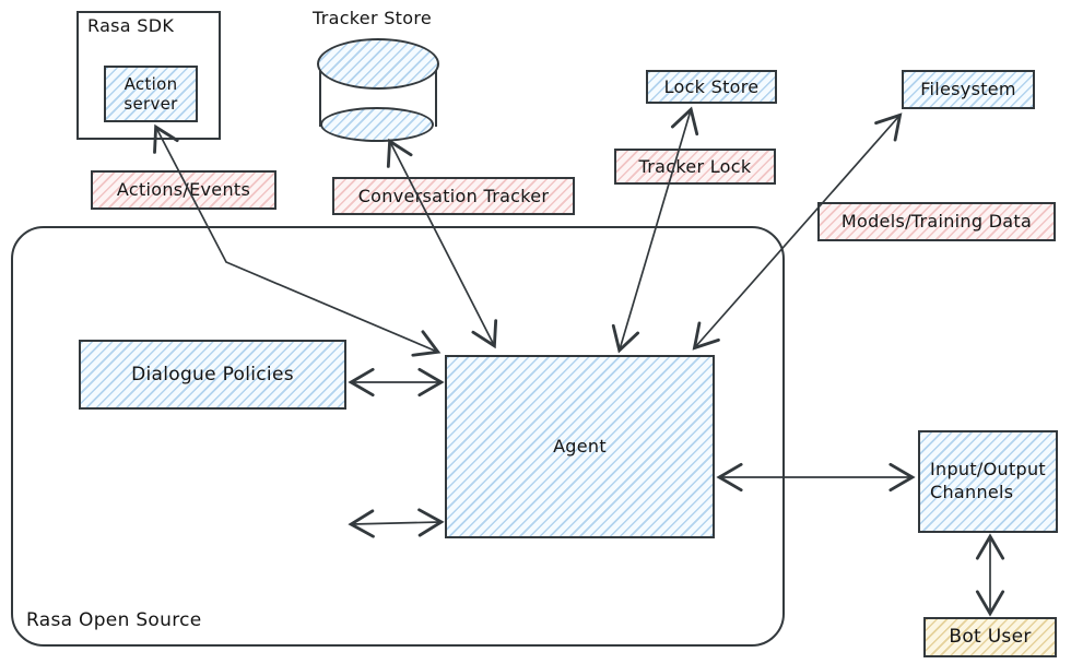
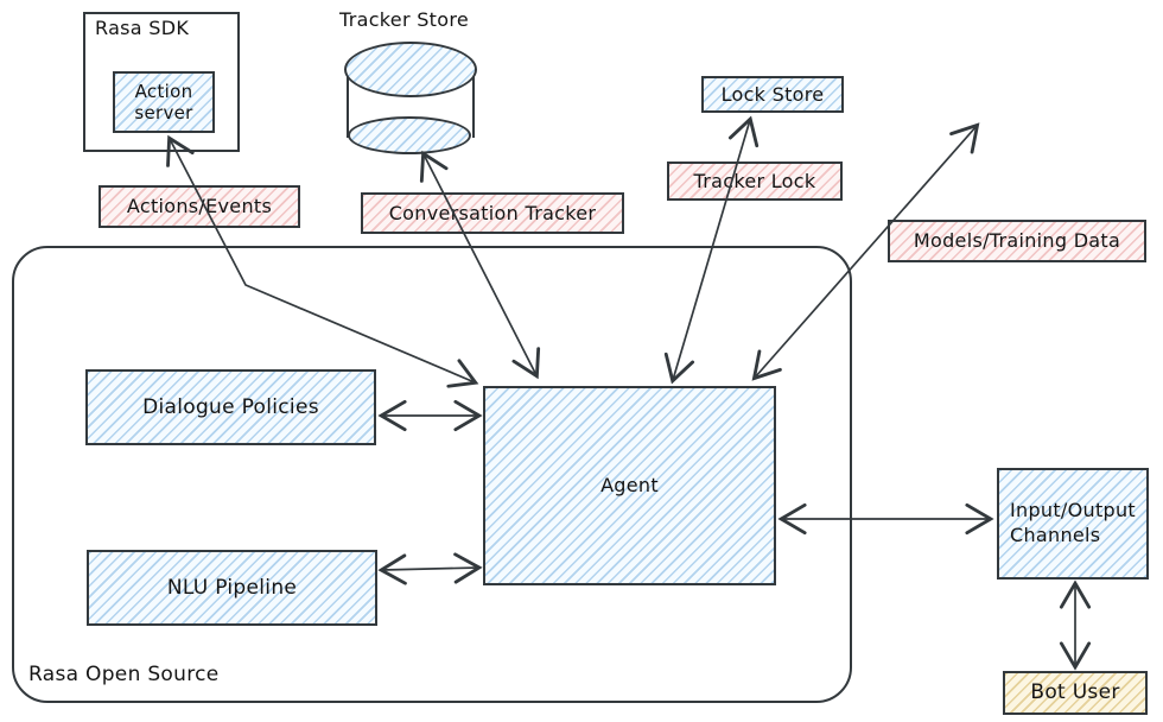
  Rasa Open Source
  Rasa SDK
  Action server
  Actions/Events
  Tracker Store
  Convesation Tracker
  Lock Store
  Tracker Lock
- Filesystem
  Models/Training Data
  Dialogue Policies
+ NLU Pipeline
  Agent
  Input/Output Channels
  Bot User
